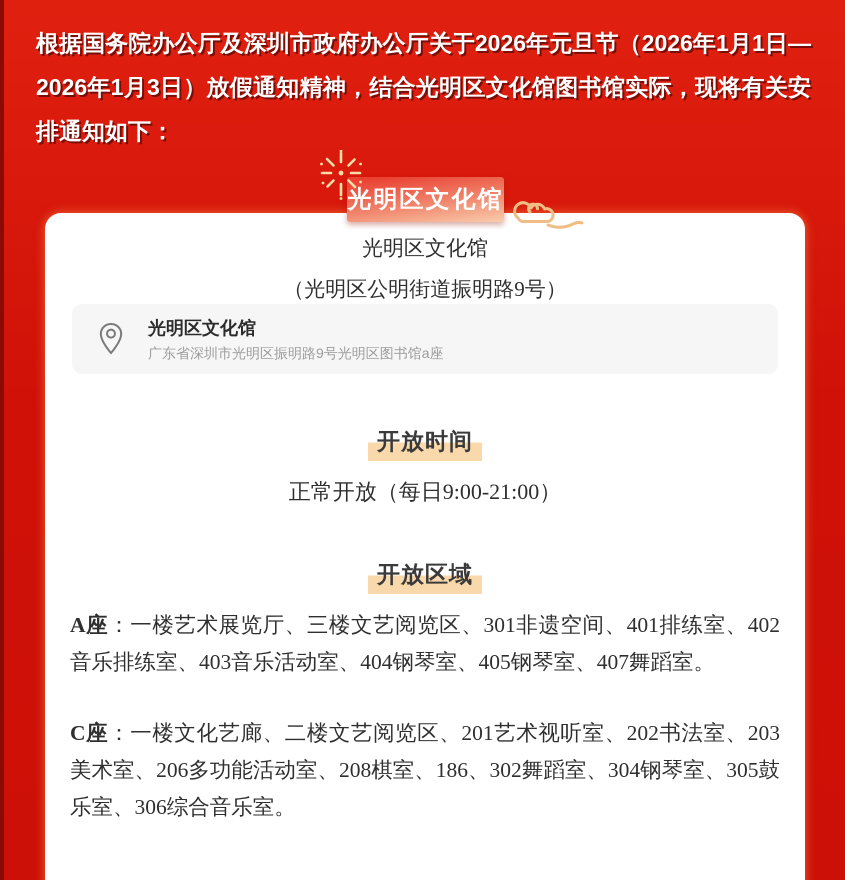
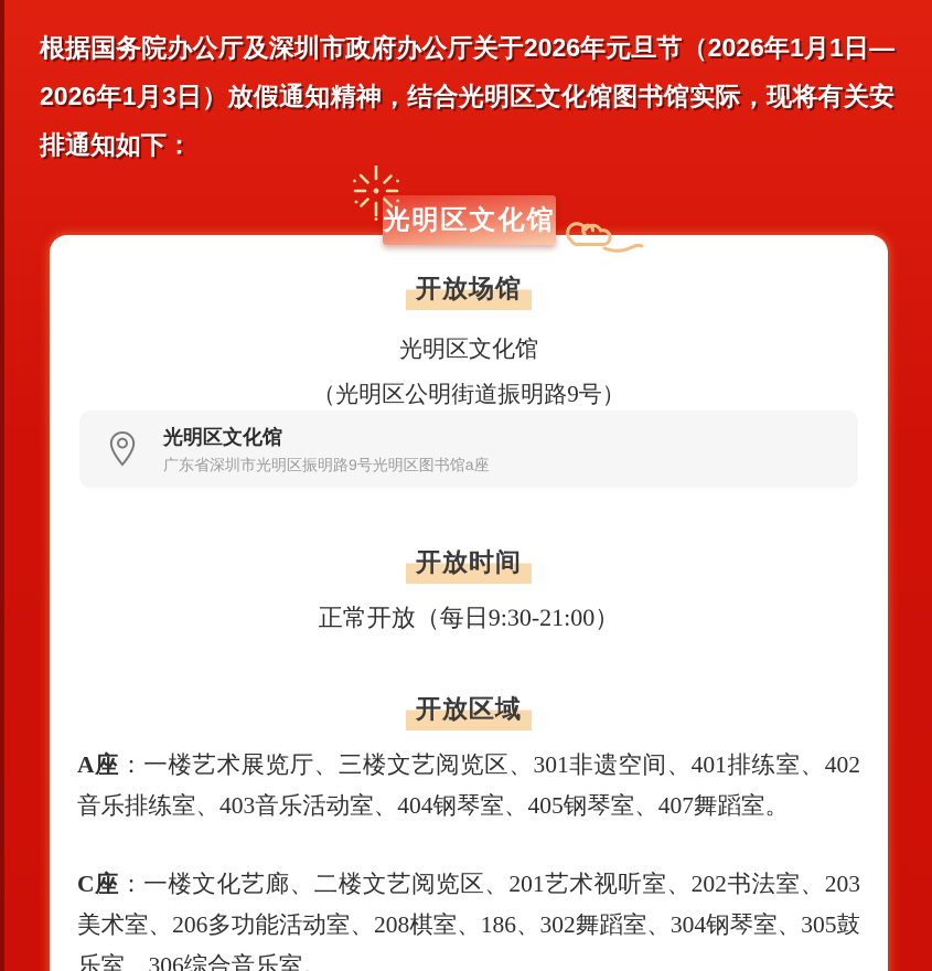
  根据国务院办公厅及深圳市政府办公厅关于2026年元旦节（2026年1月1日—2026年1月3日）放假通知精神，结合光明区文化馆图书馆实际，现将有关安排通知如下：
  光明区文化馆
+ 开放场馆
  光明区文化馆
  （光明区公明街道振明路9号）
  光明区文化馆
  广东省深圳市光明区振明路9号光明区图书馆a座
  开放时间
- 正常开放（每日9:00-21:00）
+ 正常开放（每日9:30-21:00）
  开放区域
  A座：一楼艺术展览厅、三楼文艺阅览区、301非遗空间、401排练室、402音乐排练室、403音乐活动室、404钢琴室、405钢琴室、407舞蹈室。
  C座：一楼文化艺廊、二楼文艺阅览区、201艺术视听室、202书法室、203美术室、206多功能活动室、208棋室、186、302舞蹈室、304钢琴室、305鼓乐室、306综合音乐室。
